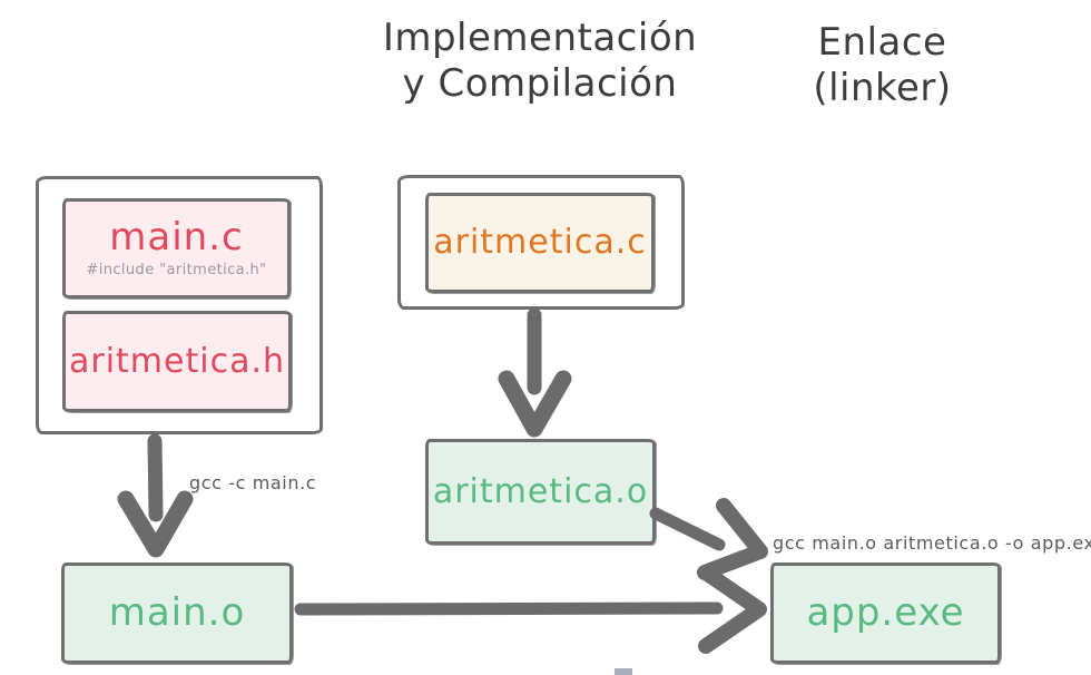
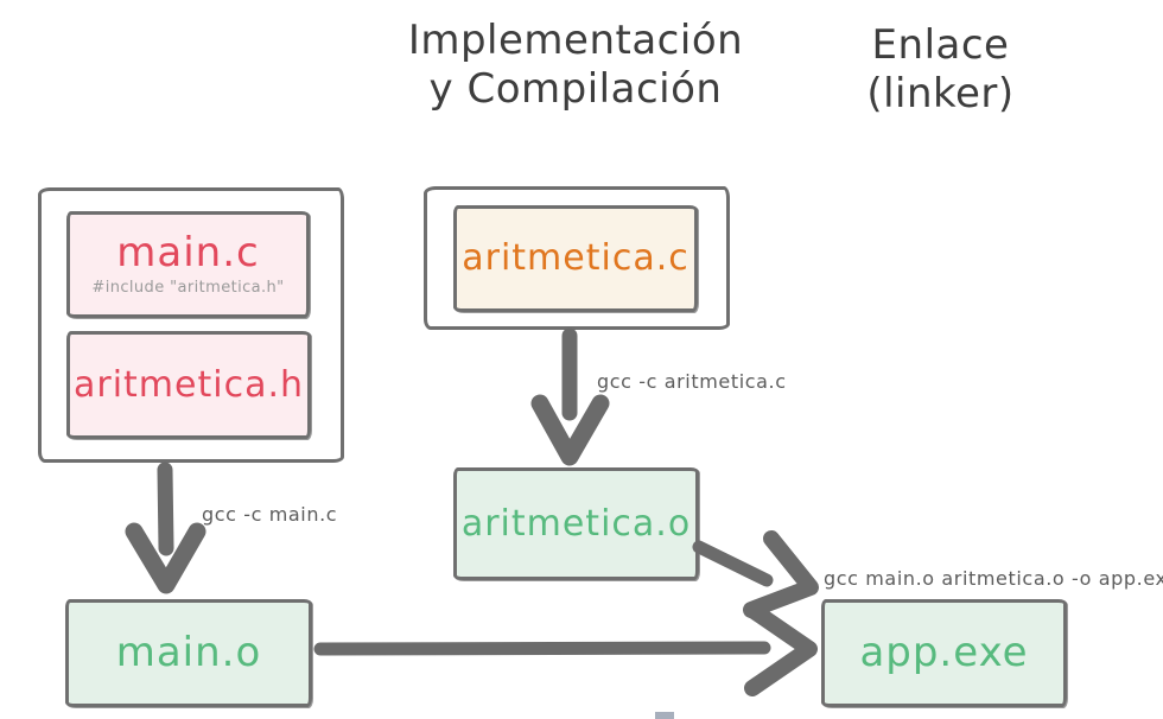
  Implementación
  y Compilación
  Enlace
  (linker)
  main.c
  #include "aritmetica.h"
  aritmetica.h
  aritmetica.c
  aritmetica.o
  main.o
  app.exe
  gcc -c main.c
+ gcc -c aritmetica.c
  gcc main.o aritmetica.o -o app.ex
